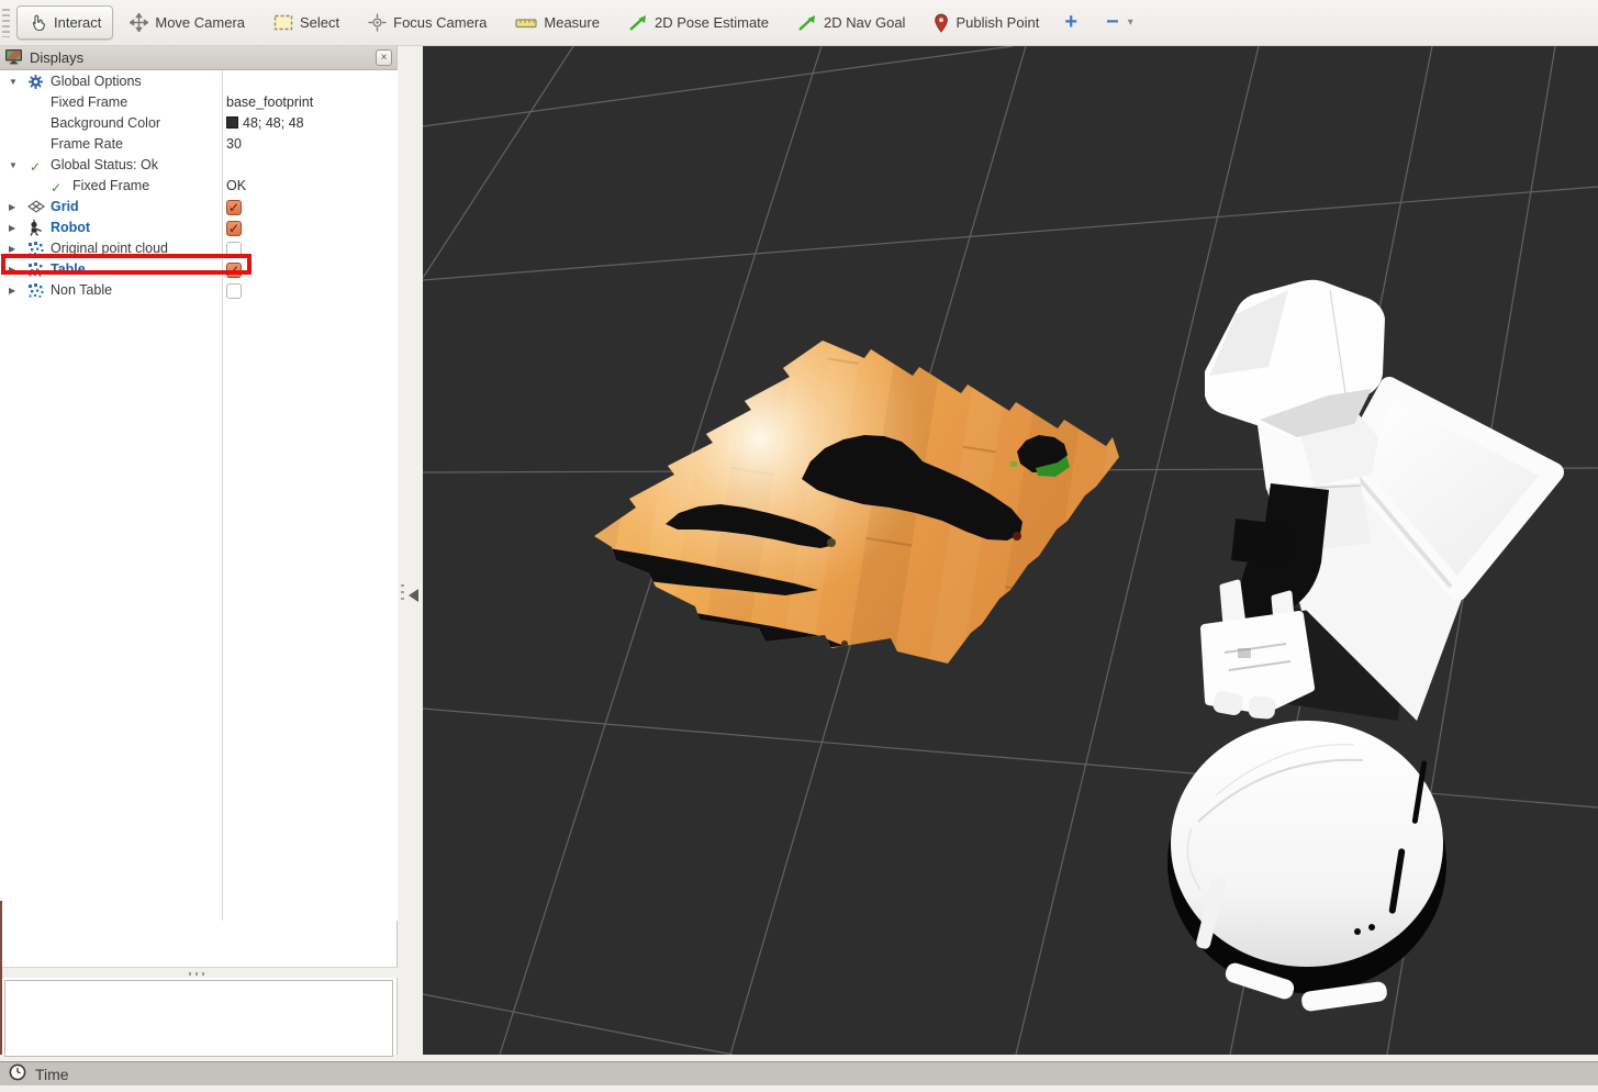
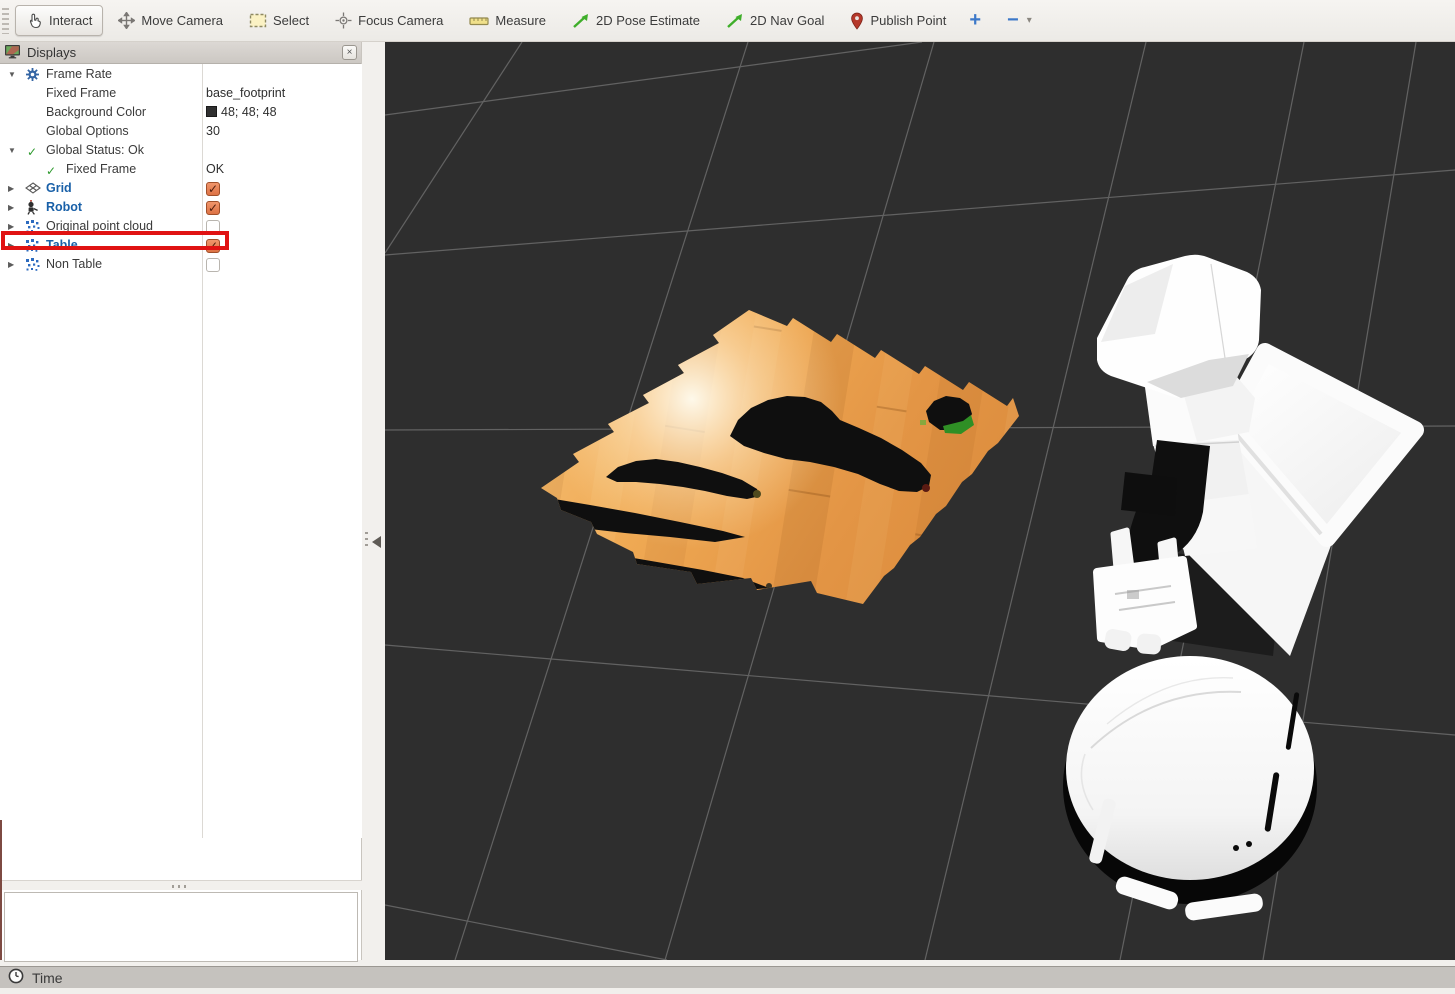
  Interact
  Move Camera
  Select
  Focus Camera
  Measure
  2D Pose Estimate
  2D Nav Goal
  Publish Point
  +
  −
  ▾
  Displays
  ×
  ▼
- Global Options
+ Frame Rate
  Fixed Frame
  base_footprint
  Background Color
  48; 48; 48
- Frame Rate
+ Global Options
  30
  ▼
  ✓
  Global Status: Ok
  ✓
  Fixed Frame
  OK
  ▶
  Grid
  ✓
  ▶
  Robot
  ✓
  ▶
  Original point cloud
  ▶
  Table
  ✓
  ▶
  Non Table
  Time
